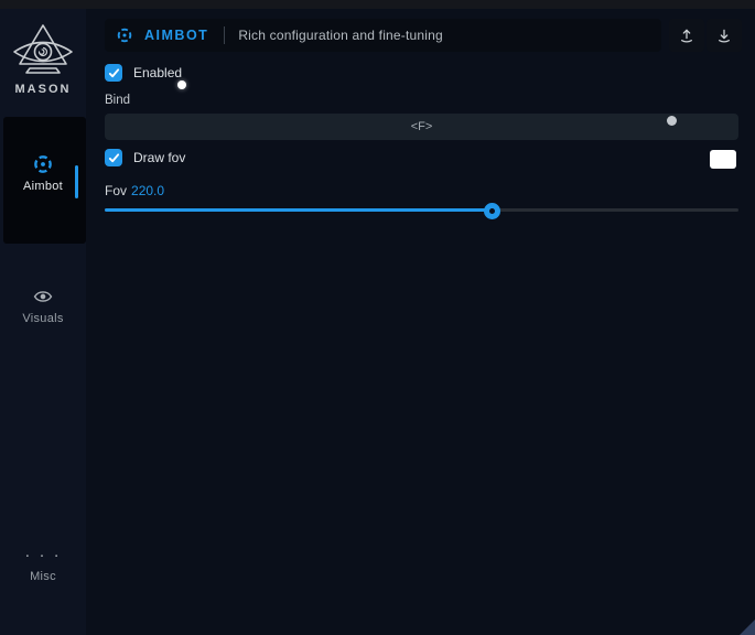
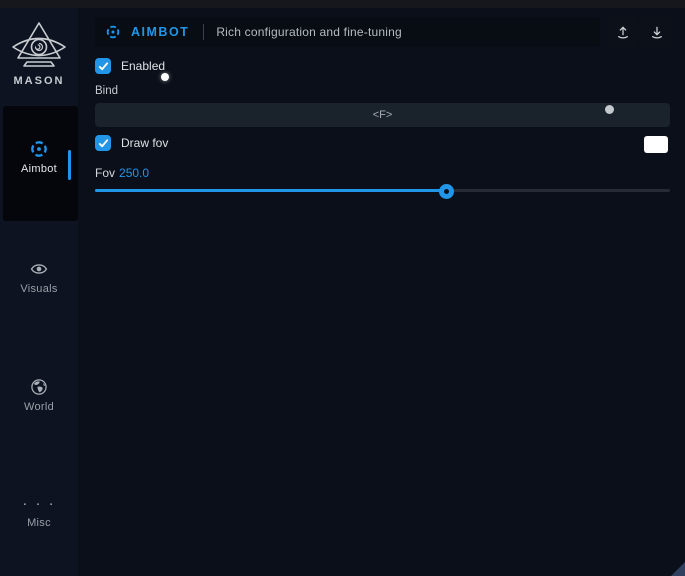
  MASON
  Aimbot
  Visuals
+ World
  · · ·
  Misc
  AIMBOT
  Rich configuration and fine-tuning
  Enabled
  Bind
  <F>
  Draw fov
- Fov 220.0
+ Fov 250.0
